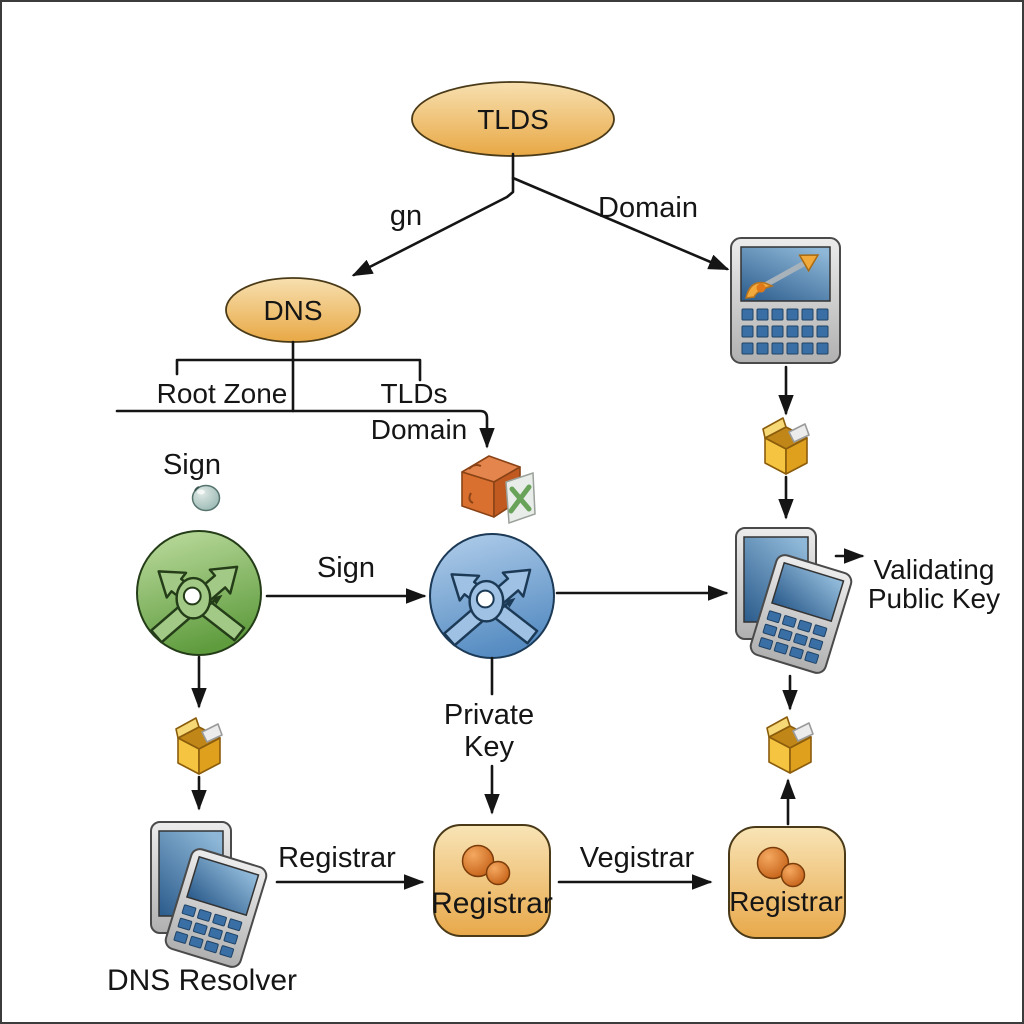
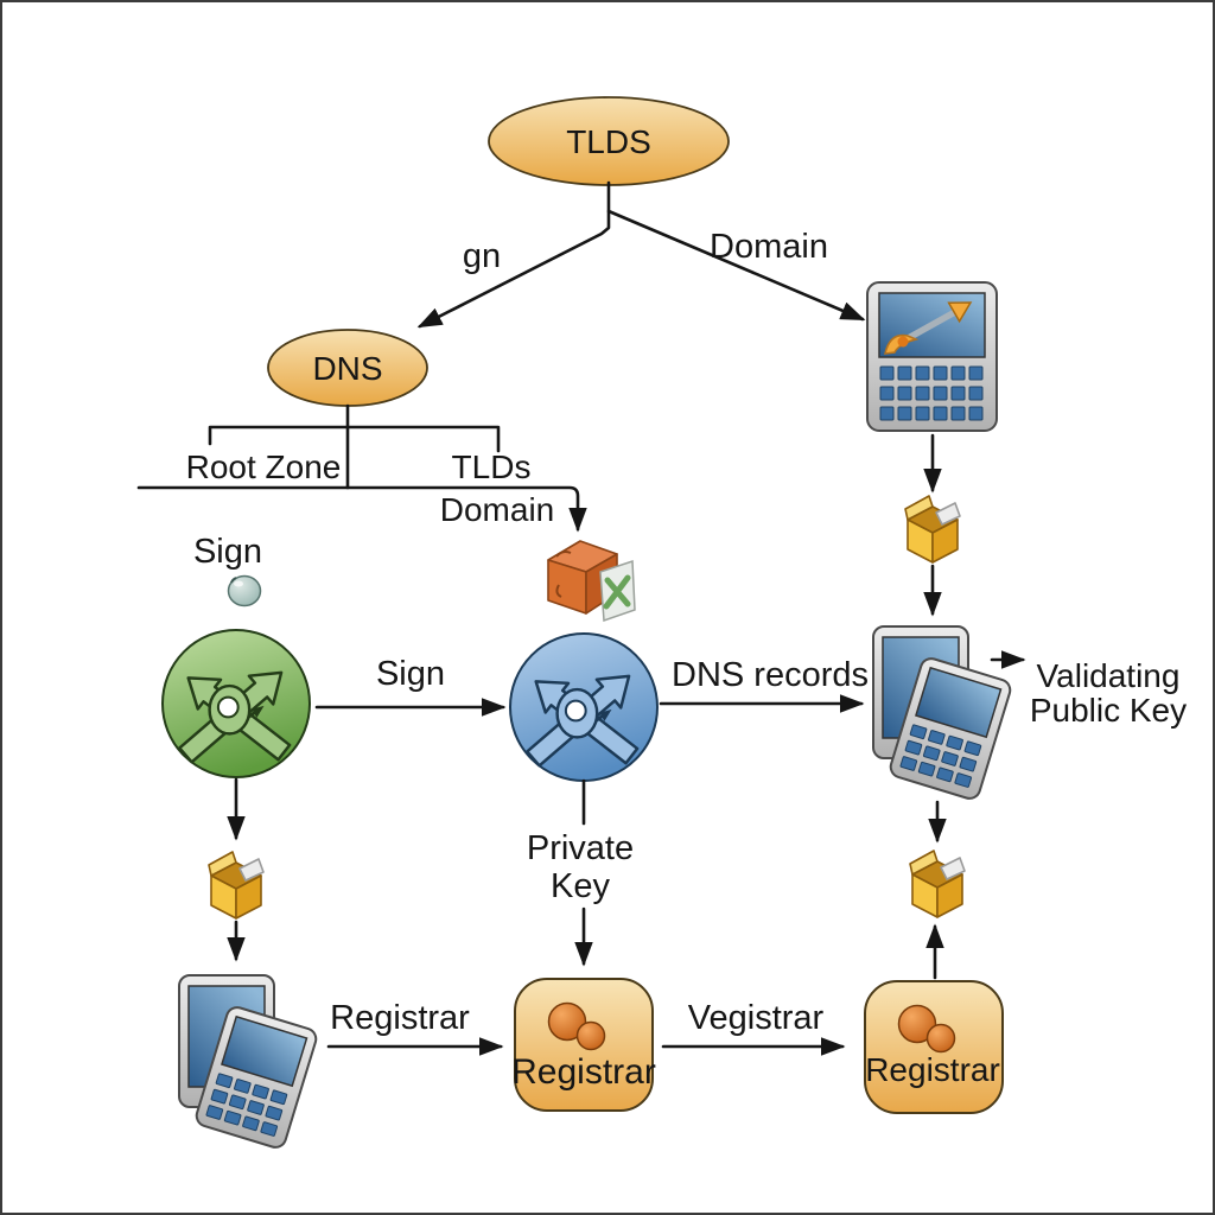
  TLDS
  gn
  Domain
  DNS
  Root Zone
  TLDs
  Domain
  Sign
  Sign
+ DNS records
  Validating
  Public Key
  Private
  Key
- DNS Resolver
  Registrar
  Registrar
  Vegistrar
  Registrar
